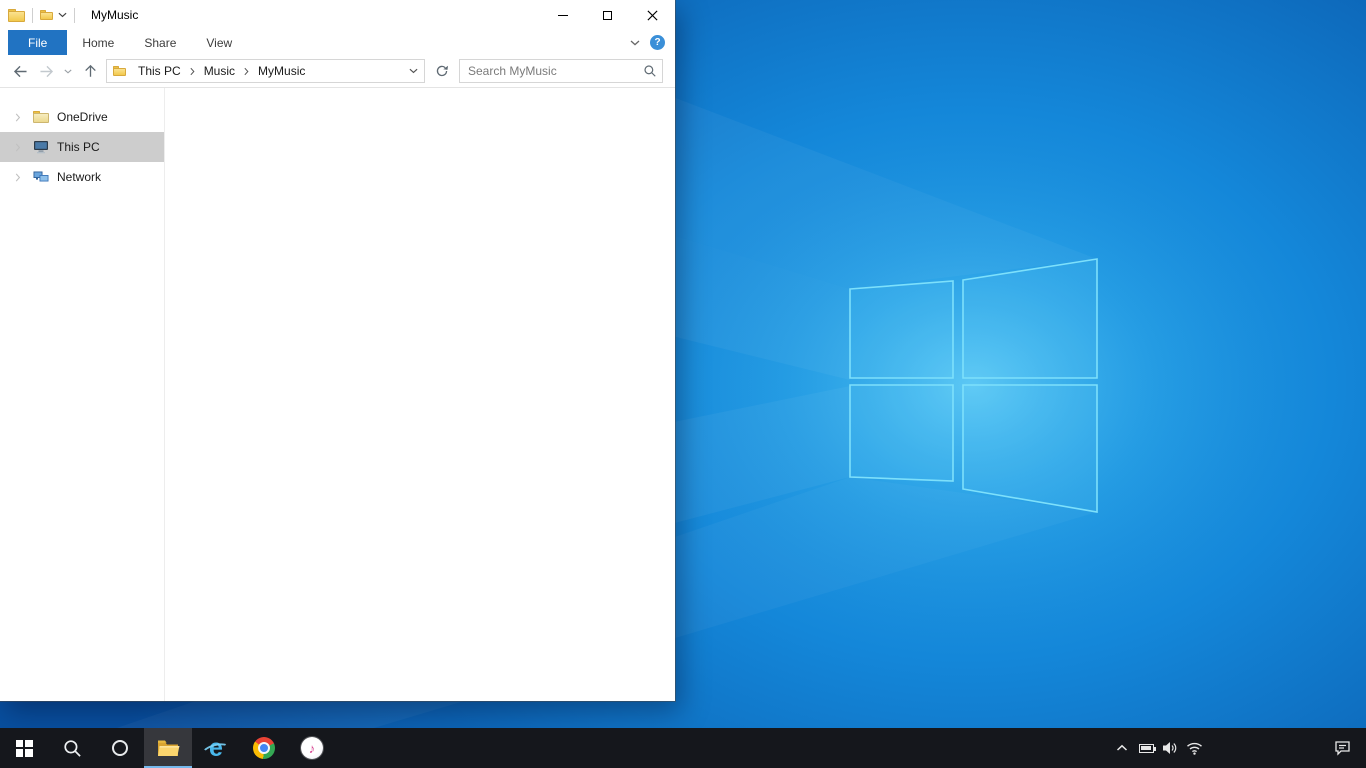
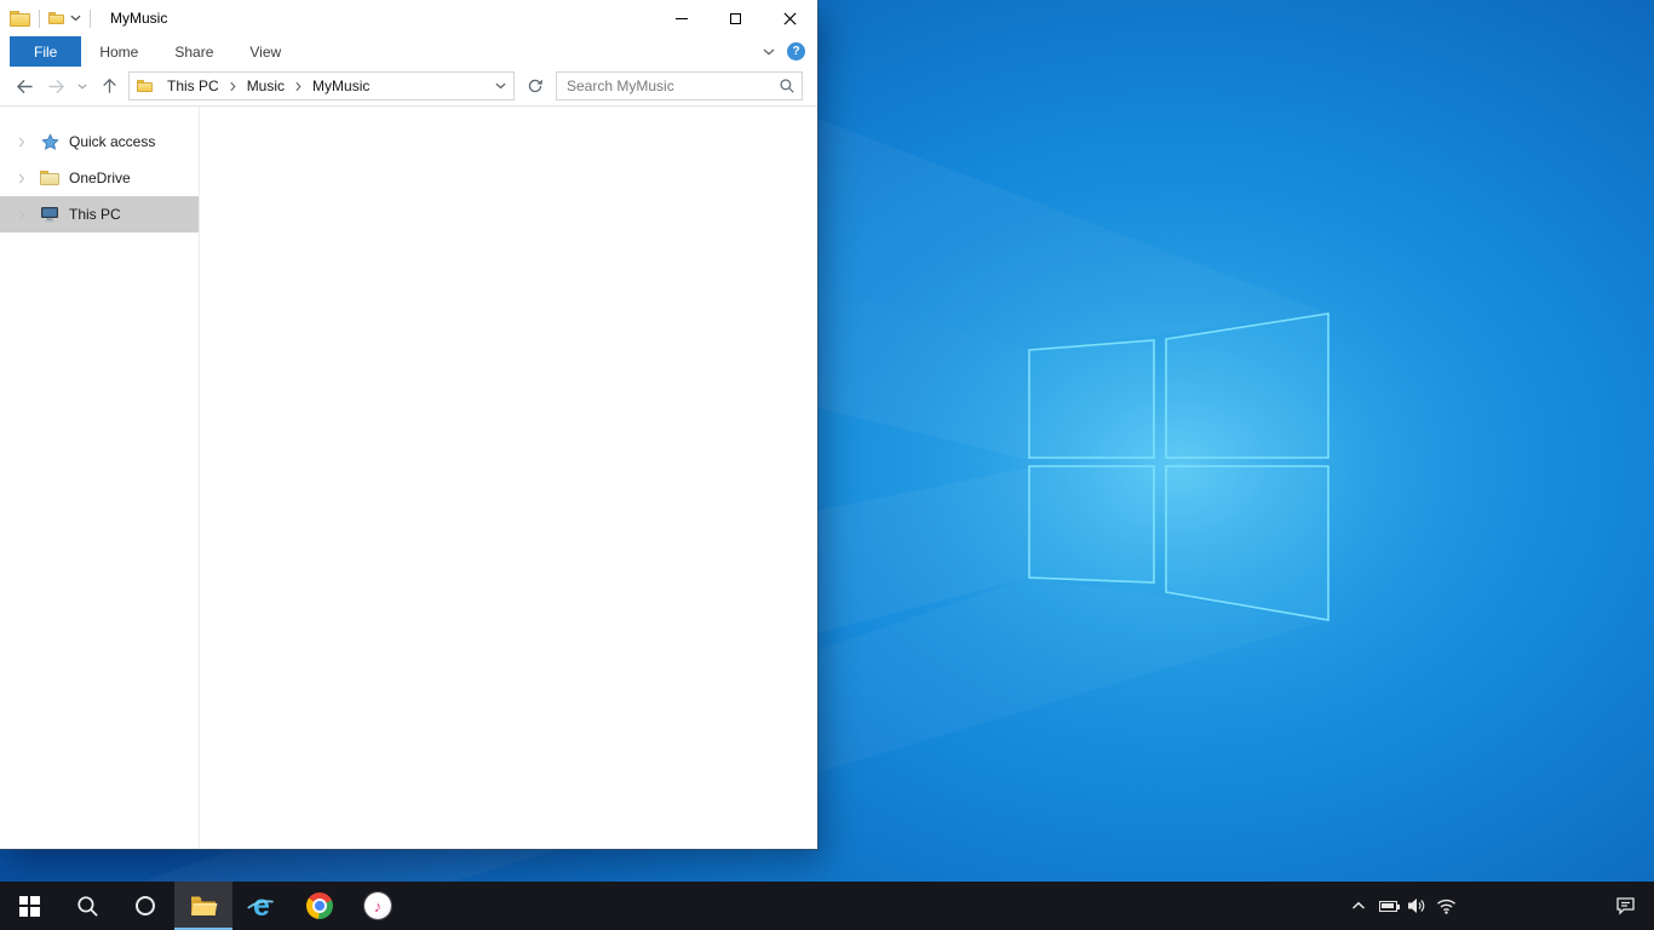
  MyMusic
  File
  Home
  Share
  View
  ?
  This PC
  Music
  MyMusic
  Search MyMusic
+ Quick access
  OneDrive
  This PC
- Network
  e
  ♪
